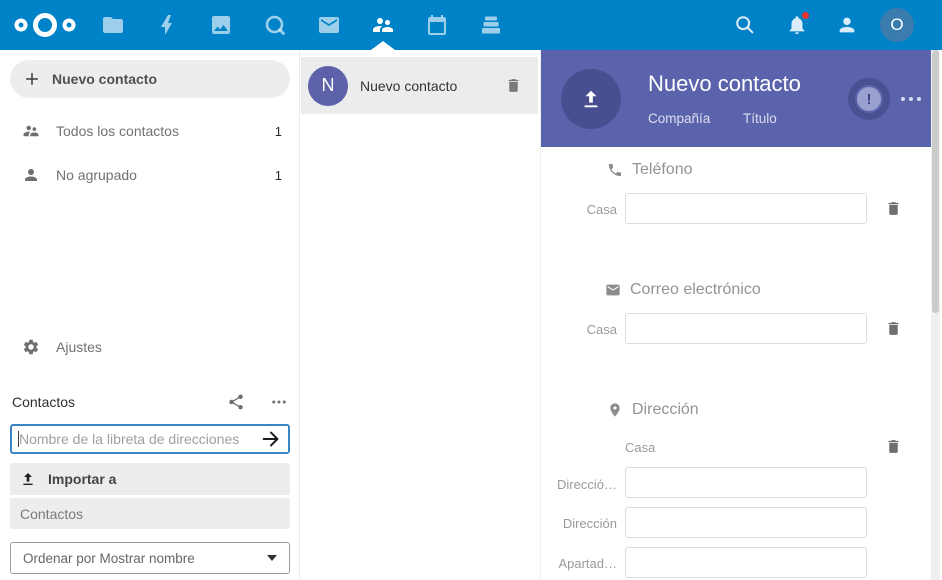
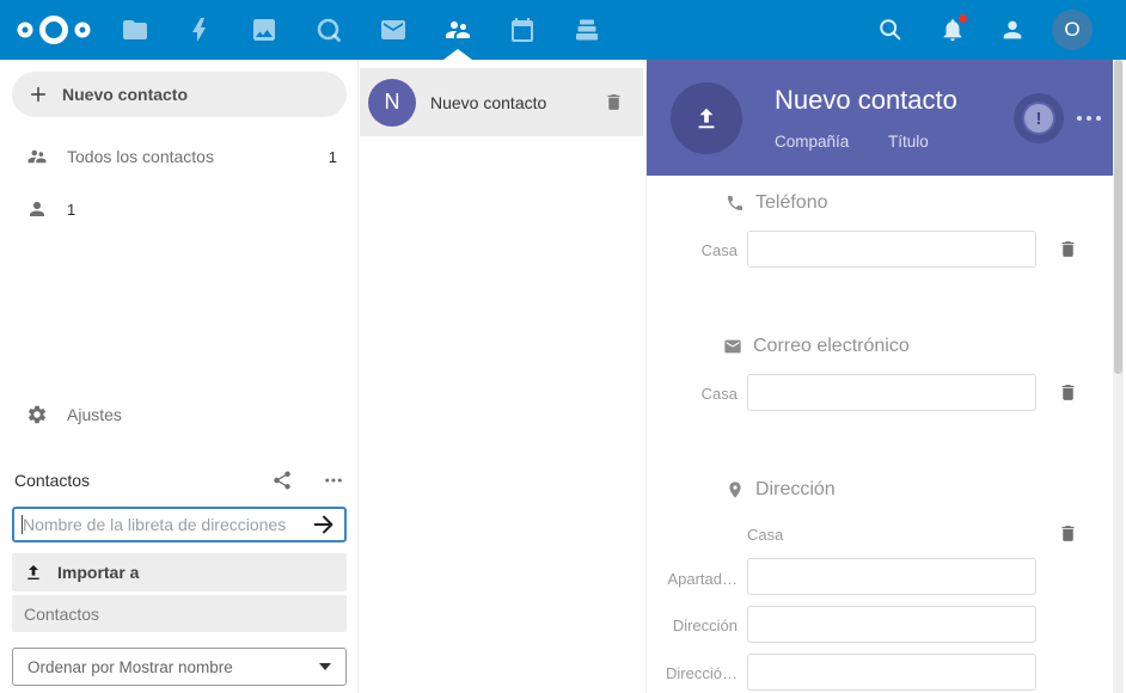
  O
  Nuevo contacto
  Todos los contactos
  1
- No agrupado
  1
  Ajustes
  Contactos
  Nombre de la libreta de direcciones
  Importar a
  Contactos
  Ordenar por Mostrar nombre
  N
  Nuevo contacto
  Nuevo contacto
  Compañía
  Título
  !
  Teléfono
  Casa
  Correo electrónico
  Casa
  Dirección
  Casa
- Direcció…
+ Apartad…
  Dirección
- Apartad…
+ Direcció…
